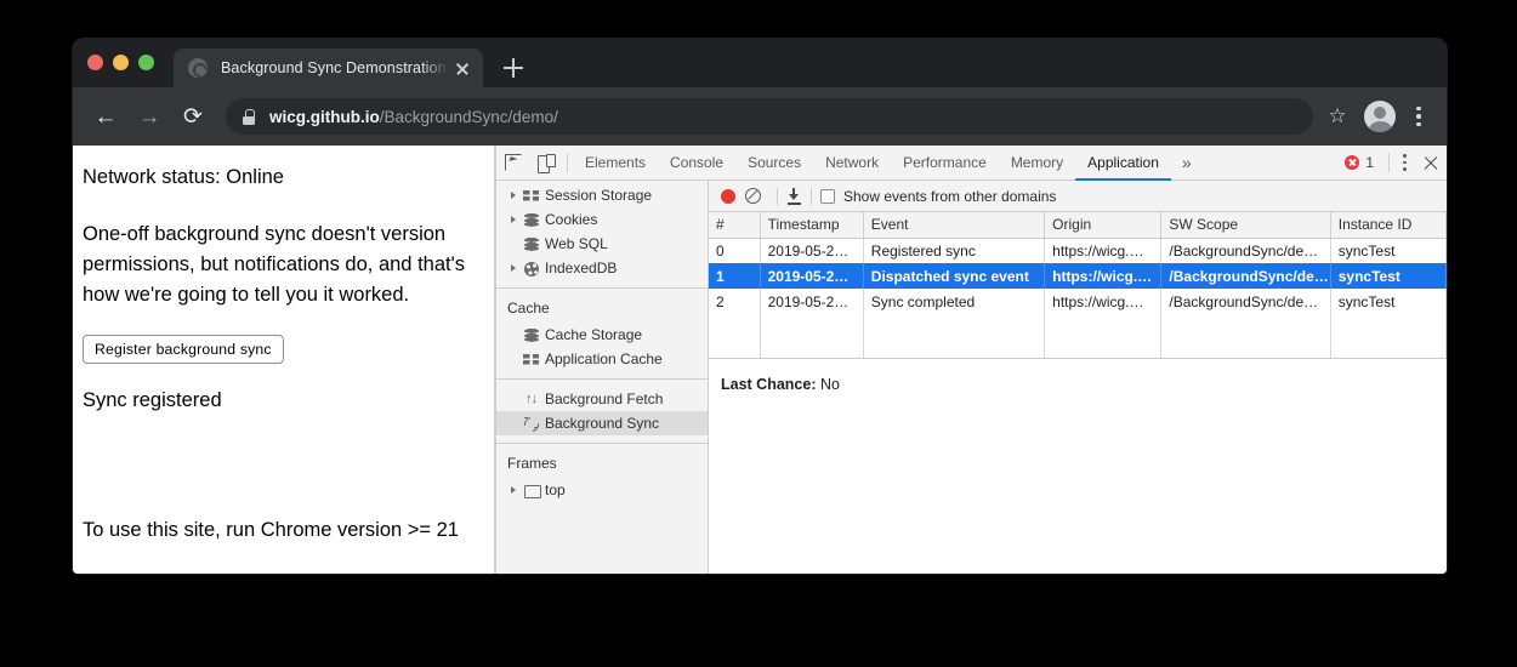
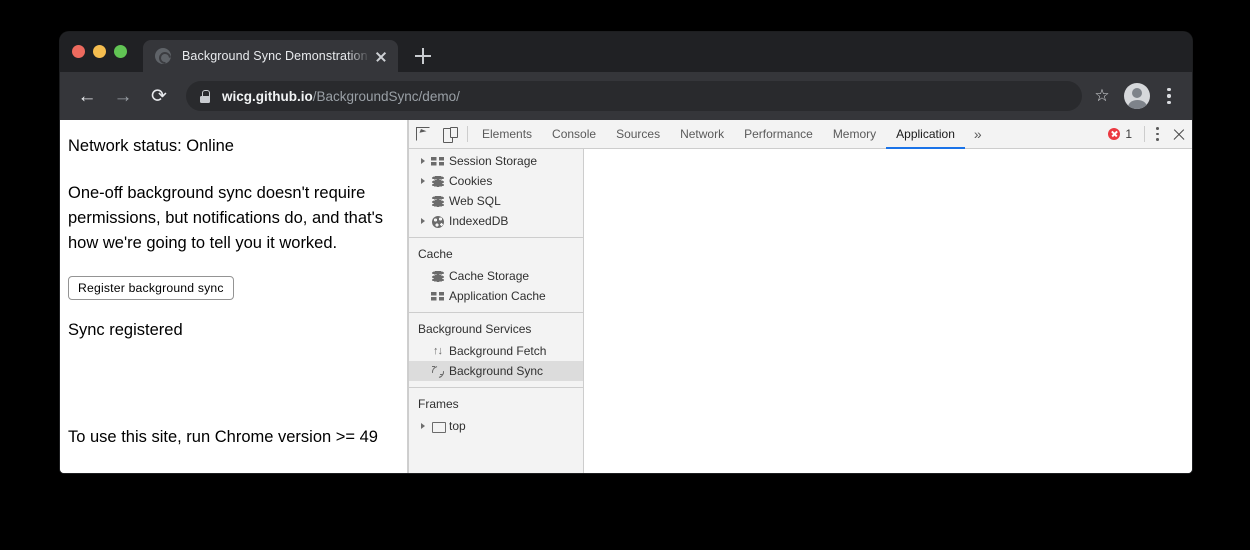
  Background Sync Demonstration
  ←
  →
  ⟳
  wicg.github.io
  /BackgroundSync/demo/
  ☆
  Network status: Online
- One-off background sync doesn't version permissions, but notifications do, and that's how we're going to tell you it worked.
+ One-off background sync doesn't require permissions, but notifications do, and that's how we're going to tell you it worked.
  Register background sync
  Sync registered
- To use this site, run Chrome version >= 21
+ To use this site, run Chrome version >= 49
  Elements
  Console
  Sources
  Network
  Performance
  Memory
  Application
  »
  1
  Session Storage
  Cookies
  Web SQL
  IndexedDB
  Cache
  Cache Storage
  Application Cache
+ Background Services
  ↑↓
  Background Fetch
  Background Sync
  Frames
  top
- Show events from other domains
- #	Timestamp	Event	Origin	SW Scope	Instance ID
- 0	2019-05-2…	Registered sync	https://wicg.…	/BackgroundSync/de…	syncTest
- 1	2019-05-2…	Dispatched sync event	https://wicg.…	/BackgroundSync/de…	syncTest
- 2	2019-05-2…	Sync completed	https://wicg.…	/BackgroundSync/de…	syncTest
- Last Chance: No
